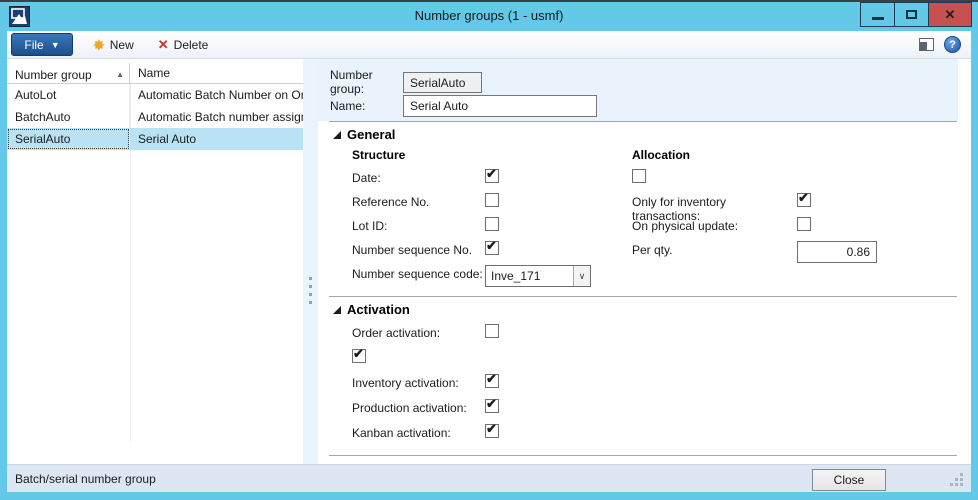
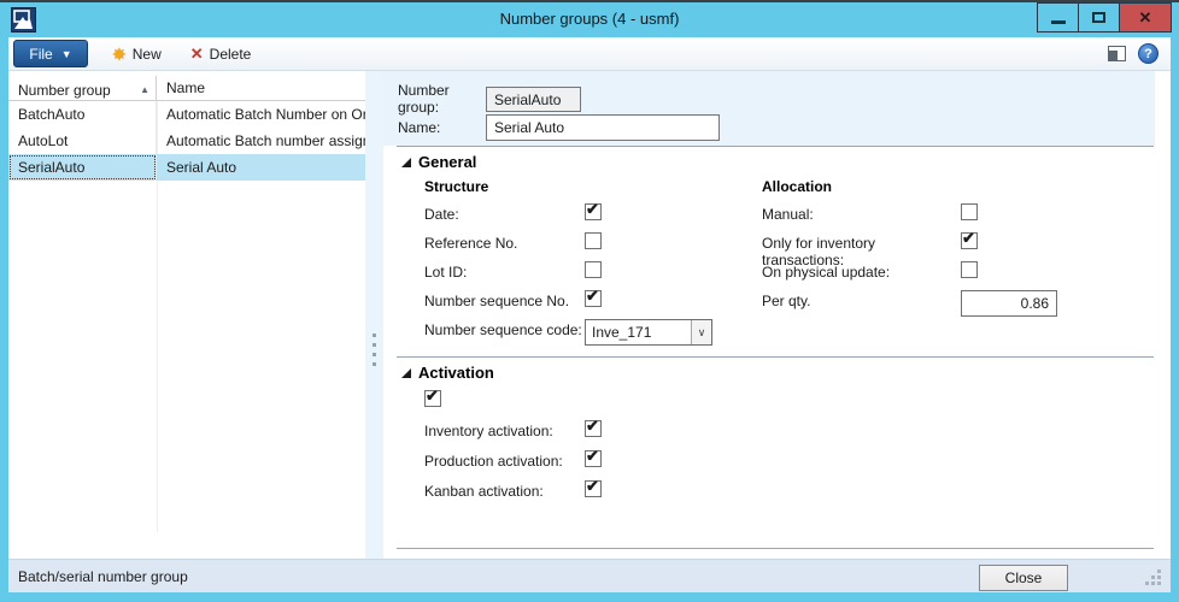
- Number groups (1 - usmf)
+ Number groups (4 - usmf)
  ✕
  File
  ▼
  ✸
  New
  ✕
  Delete
  ?
  Number group
  ▲
  Name
- AutoLot
+ BatchAuto
  Automatic Batch Number on O
- BatchAuto
+ AutoLot
  Automatic Batch number assig
  SerialAuto
  Serial Auto
  Number group:
  SerialAuto
  Name:
  Serial Auto
  General
  Structure
  Date:
  ✔
  Reference No.
  Lot ID:
  Number sequence No.
  ✔
  Number sequence code:
  Inve_171
  ∨
  Allocation
+ Manual:
  Only for inventory transactions:
  ✔
  On physical update:
  Per qty.
  0.86
  Activation
- Order activation:
  ✔
  Inventory activation:
  ✔
  Production activation:
  ✔
  Kanban activation:
  ✔
  Batch/serial number group
  Close
